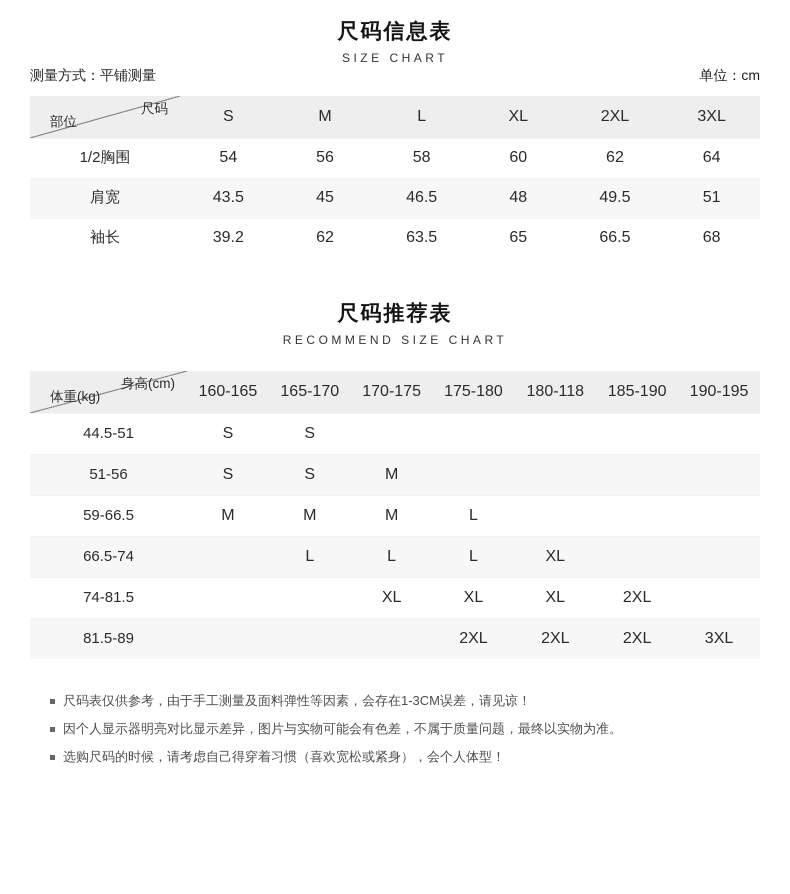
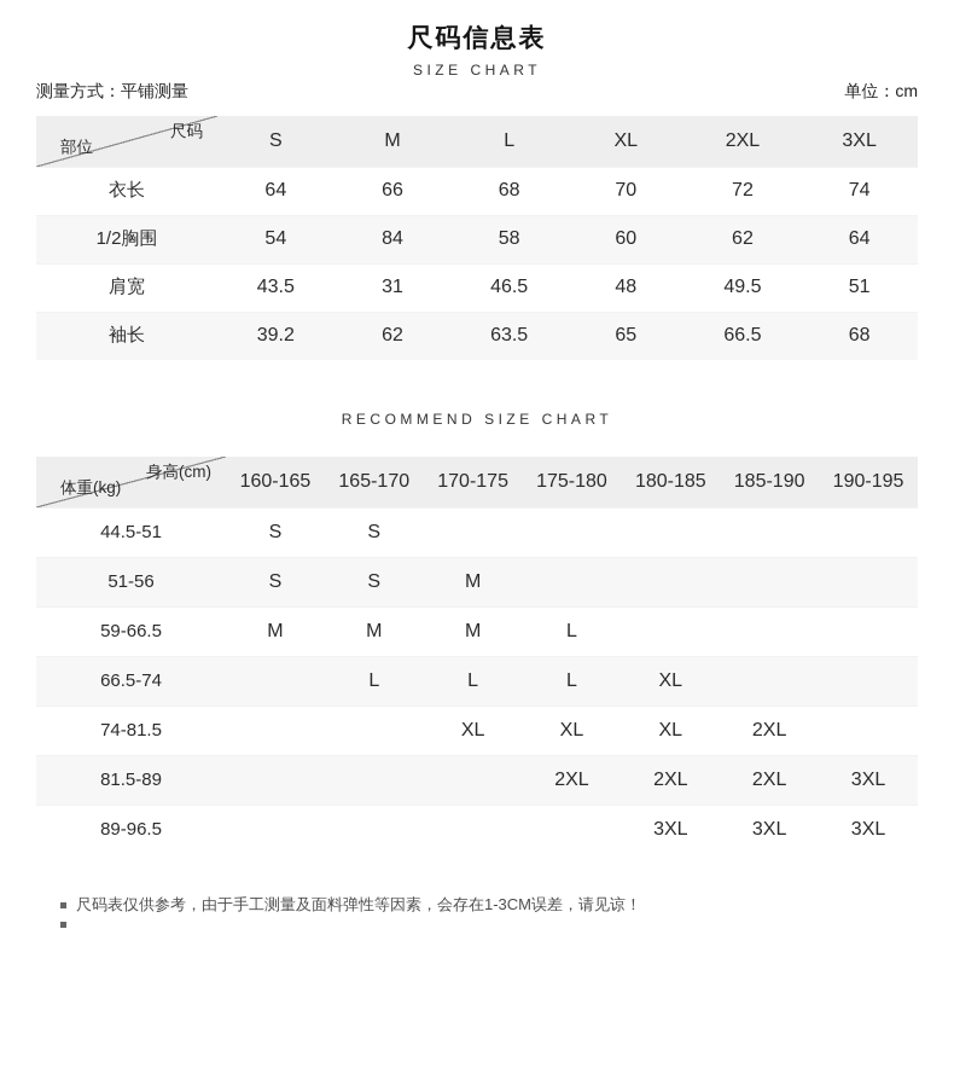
  尺码信息表
  SIZE CHART
  测量方式：平铺测量
  单位：cm
  尺码部位	S	M	L	XL	2XL	3XL
+ 衣长	64	66	68	70	72	74
- 1/2胸围	54	56	58	60	62	64
+ 1/2胸围	54	84	58	60	62	64
- 肩宽	43.5	45	46.5	48	49.5	51
+ 肩宽	43.5	31	46.5	48	49.5	51
  袖长	39.2	62	63.5	65	66.5	68
- 尺码推荐表
  RECOMMEND SIZE CHART
- 身高(cm)体重(kg)	160-165	165-170	170-175	175-180	180-118	185-190	190-195
+ 身高(cm)体重(kg)	160-165	165-170	170-175	175-180	180-185	185-190	190-195
  44.5-51	S	S
  51-56	S	S	M
  59-66.5	M	M	M	L
  66.5-74		L	L	L	XL
  74-81.5			XL	XL	XL	2XL
  81.5-89				2XL	2XL	2XL	3XL
+ 89-96.5					3XL	3XL	3XL
  尺码表仅供参考，由于手工测量及面料弹性等因素，会存在1-3CM误差，请见谅！
- 因个人显示器明亮对比显示差异，图片与实物可能会有色差，不属于质量问题，最终以实物为准。
- 选购尺码的时候，请考虑自己得穿着习惯（喜欢宽松或紧身），会个人体型！
